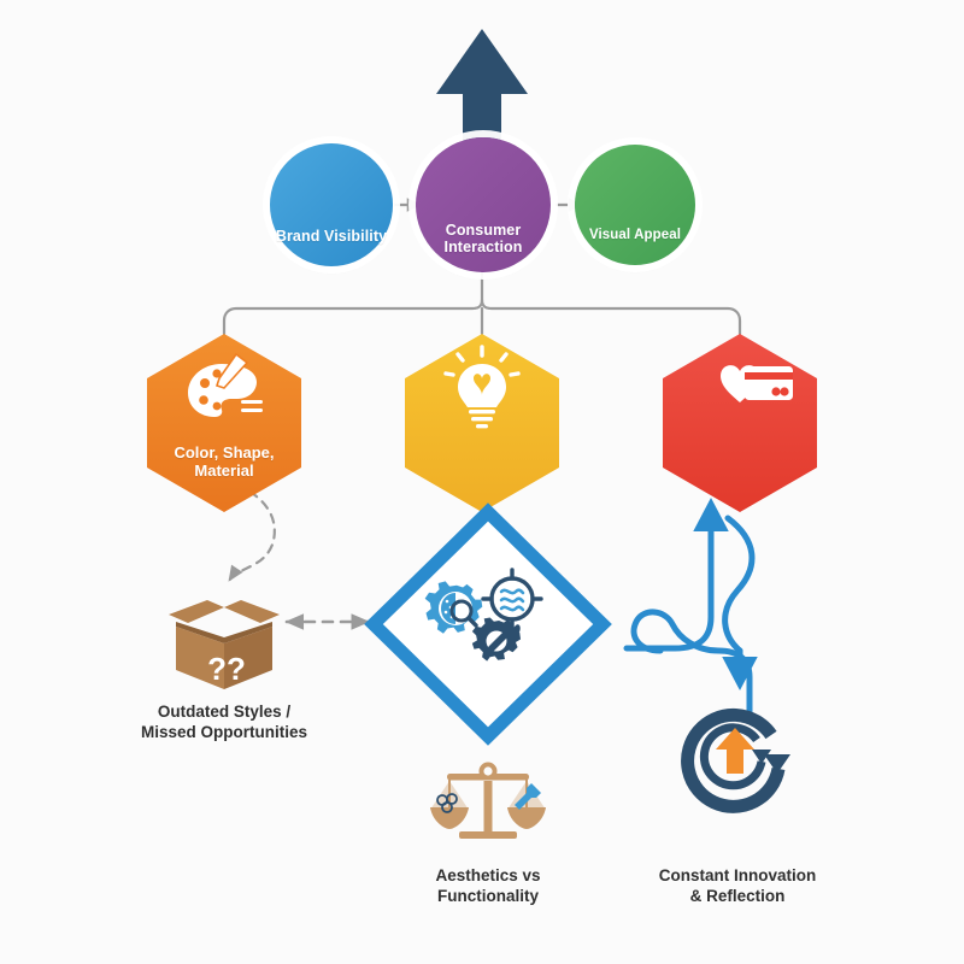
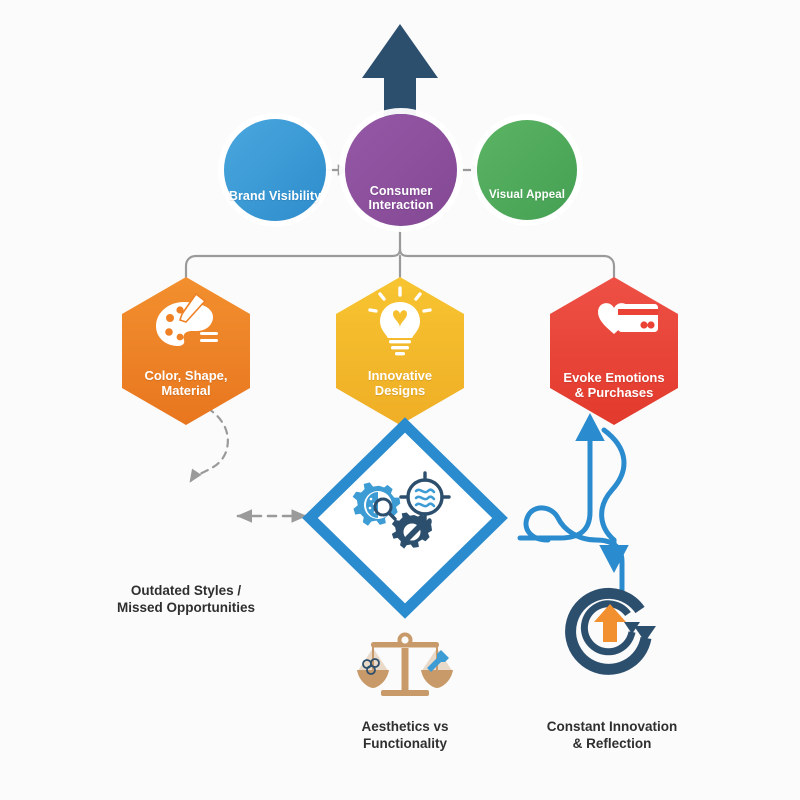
- ??
  Brand Visibility
  Consumer
  Interaction
  Visual Appeal
  Color, Shape,
  Material
+ Innovative
+ Designs
+ Evoke Emotions
+ & Purchases
  Outdated Styles /
  Missed Opportunities
  Aesthetics vs
  Functionality
  Constant Innovation
  & Reflection
